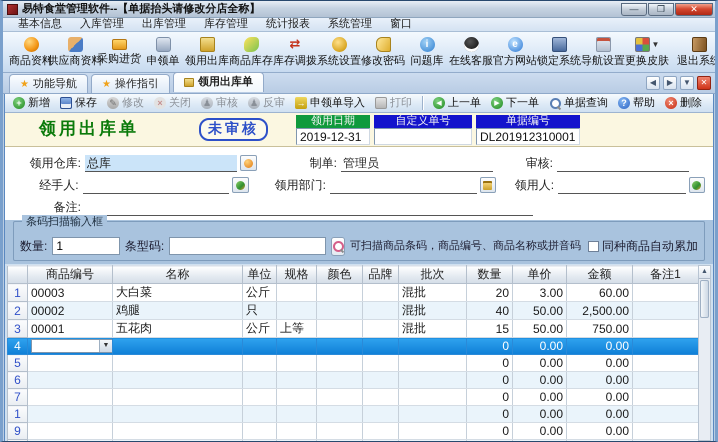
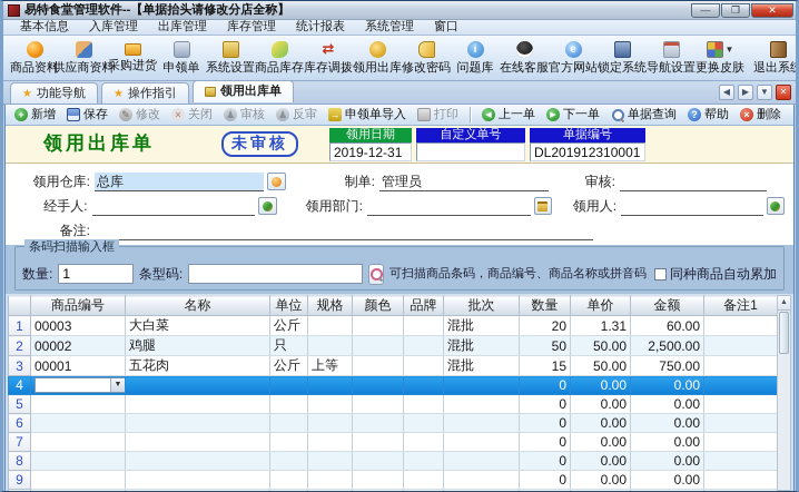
  易特食堂管理软件--【单据抬头请修改分店全称】
  —
  ❐
  ✕
  基本信息
  入库管理
  出库管理
  库存管理
  统计报表
  系统管理
  窗口
  商品资料
  供应商资料
  采购进货
  申领单
- 领用出库
+ 系统设置
  商品库存
  ⇄
  库存调拨
- 系统设置
+ 领用出库
  修改密码
  i
  问题库
  在线客服
  e
  官方网站
  锁定系统
  导航设置
  ▼
  更换皮肤
  退出系
  ★
  功能导航
  ★
  操作指引
  领用出库单
  ◀
  ▶
  ▼
  ✕
  +
  新增
  保存
  ✎
  修改
  ×
  关闭
  ♟
  审核
  ♟
  反审
  →
  申领单导入
  打印
  上一单
  下一单
  单据查询
  ?
  帮助
  ×
  删除
  领用出库单
  未审核
  领用日期
  2019-12-31
  自定义单号
  单据编号
  DL201912310001
  领用仓库:
  总库
  制单:
  管理员
  审核:
  经手人:
  领用部门:
  领用人:
  备注:
  条码扫描输入框
  数量:
  1
  条型码:
  可扫描商品条码，商品编号、商品名称或拼音码
  同种商品自动累加
  	商品编号	名称	单位	规格	颜色	品牌	批次	数量	单价	金额	备注1
- 1	00003	大白菜	公斤				混批	20	3.00	60.00
+ 1	00003	大白菜	公斤				混批	20	1.31	60.00
- 2	00002	鸡腿	只				混批	40	50.00	2,500.00
+ 2	00002	鸡腿	只				混批	50	50.00	2,500.00
  3	00001	五花肉	公斤	上等			混批	15	50.00	750.00
  4								0	0.00	0.00
  5								0	0.00	0.00
  6								0	0.00	0.00
  7								0	0.00	0.00
- 1								0	0.00	0.00
+ 8								0	0.00	0.00
  9								0	0.00	0.00
